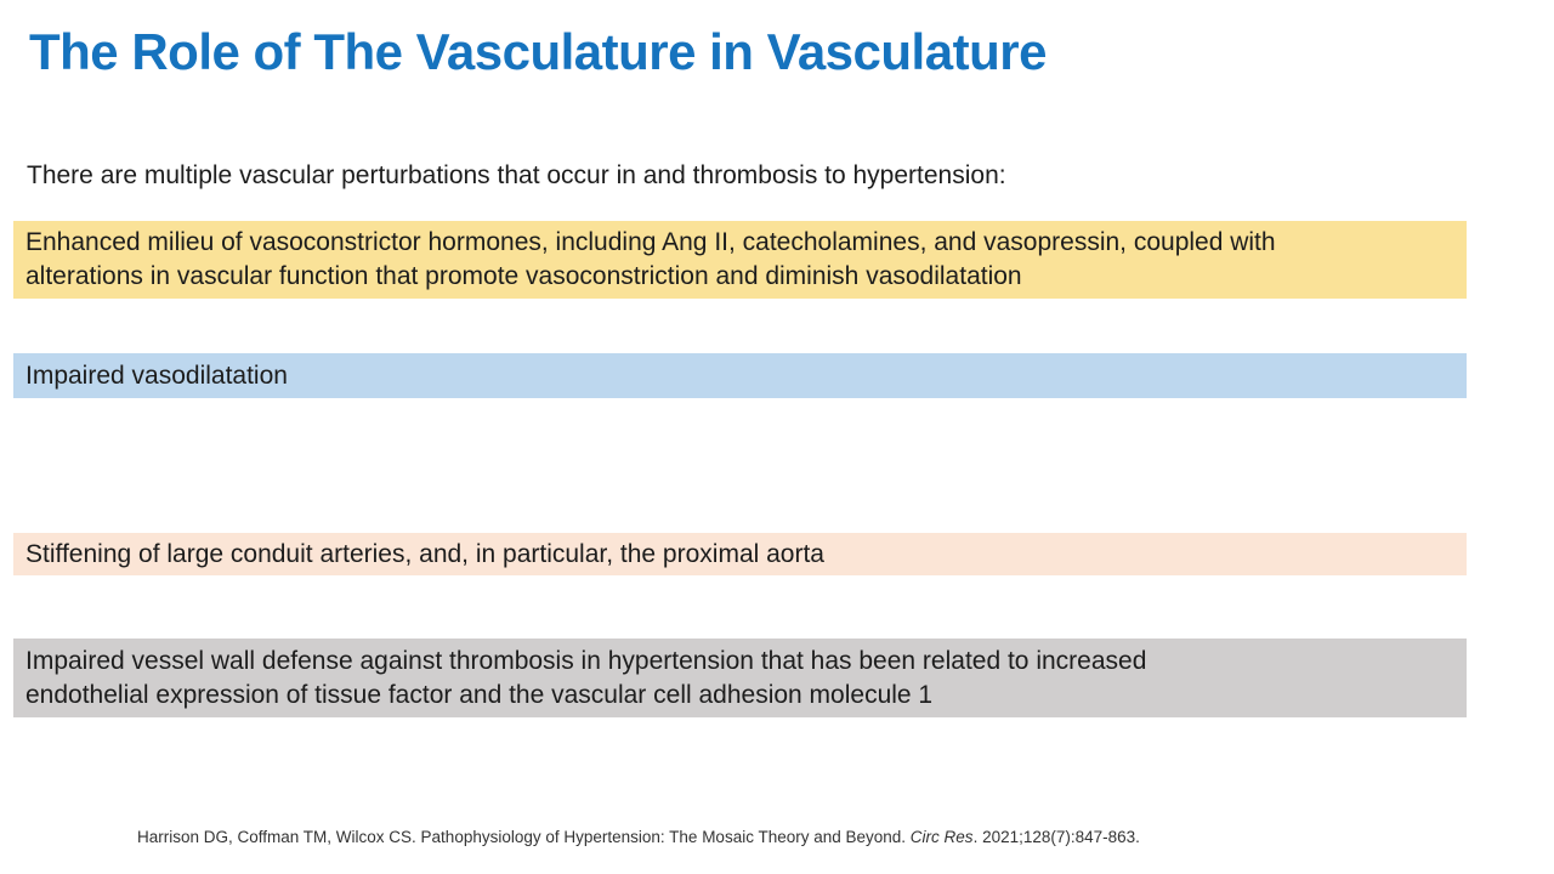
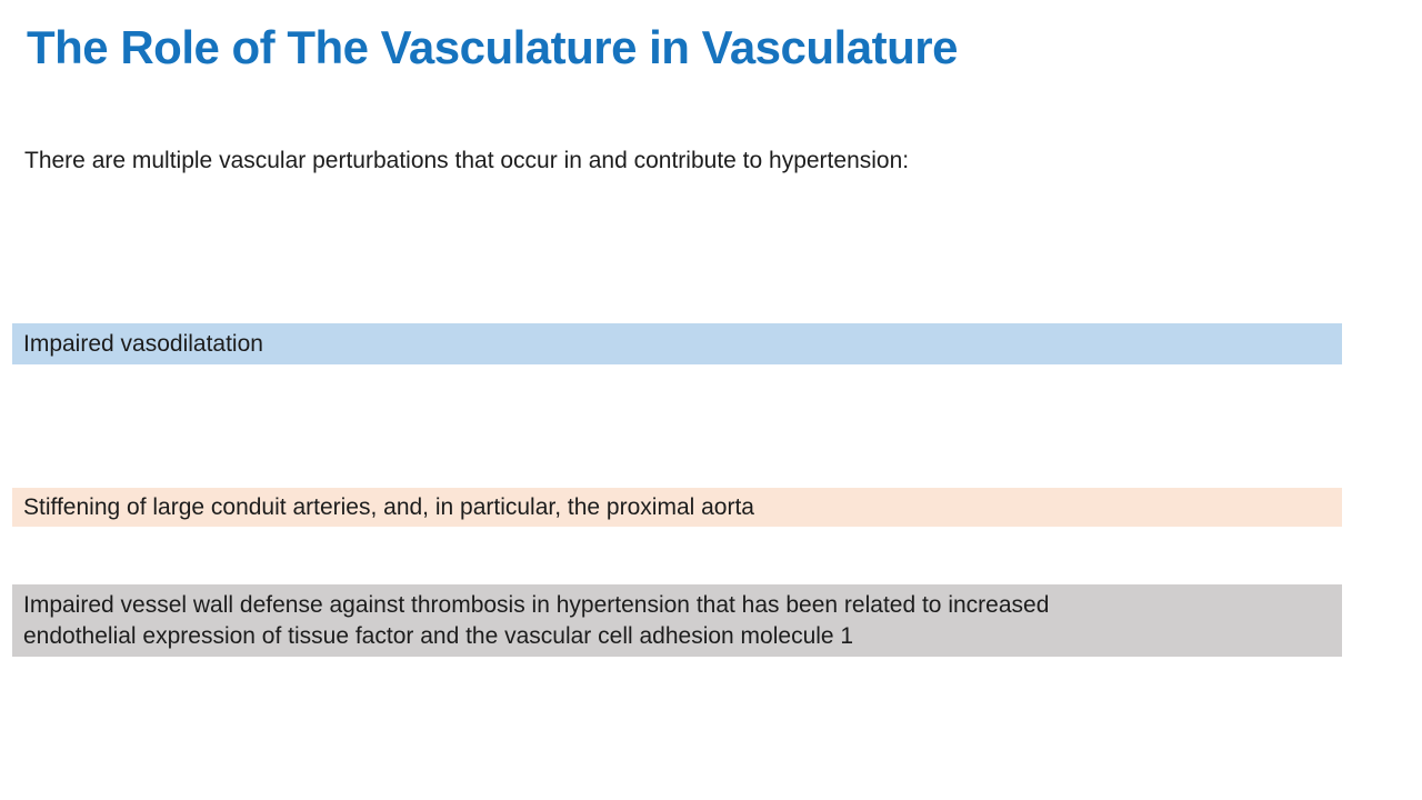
  The Role of The Vasculature in Vasculature
- There are multiple vascular perturbations that occur in and thrombosis to hypertension:
+ There are multiple vascular perturbations that occur in and contribute to hypertension:
- Enhanced milieu of vasoconstrictor hormones, including Ang II, catecholamines, and vasopressin, coupled with
- alterations in vascular function that promote vasoconstriction and diminish vasodilatation
  Impaired vasodilatation
  Stiffening of large conduit arteries, and, in particular, the proximal aorta
  Impaired vessel wall defense against thrombosis in hypertension that has been related to increased
  endothelial expression of tissue factor and the vascular cell adhesion molecule 1
- Harrison DG, Coffman TM, Wilcox CS. Pathophysiology of Hypertension: The Mosaic Theory and Beyond. Circ Res. 2021;128(7):847-863.
